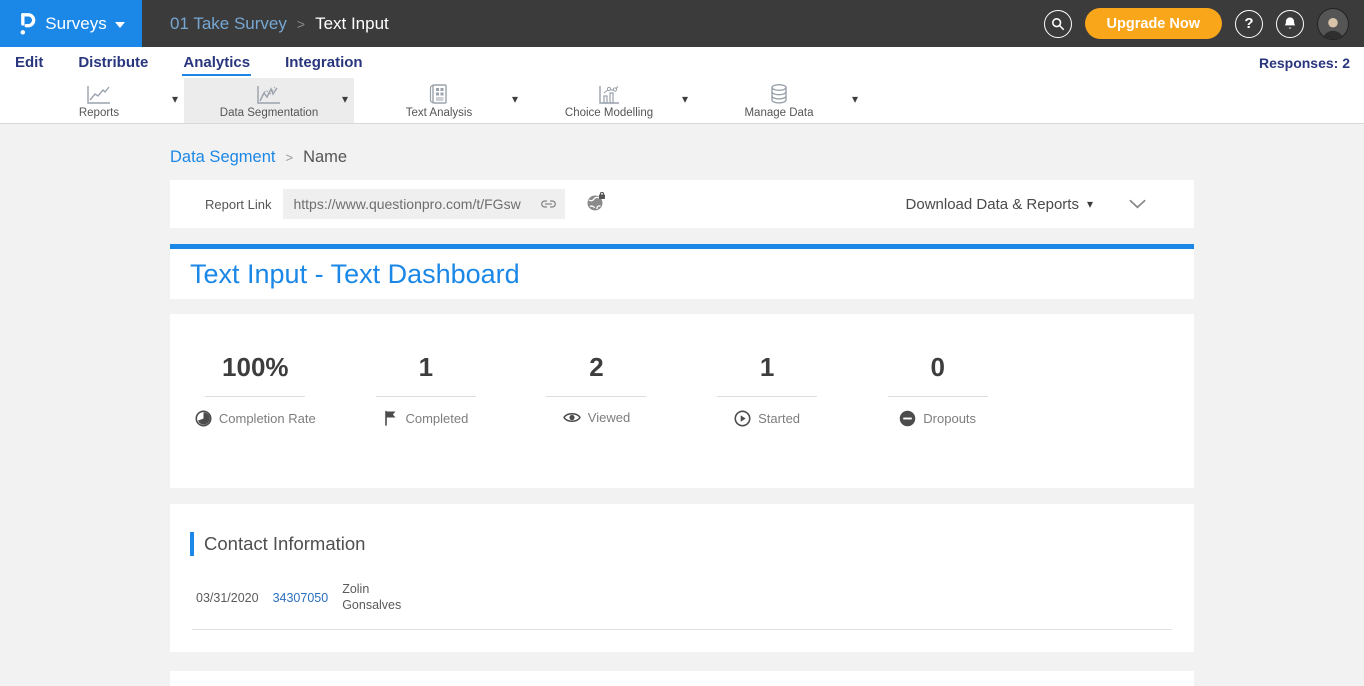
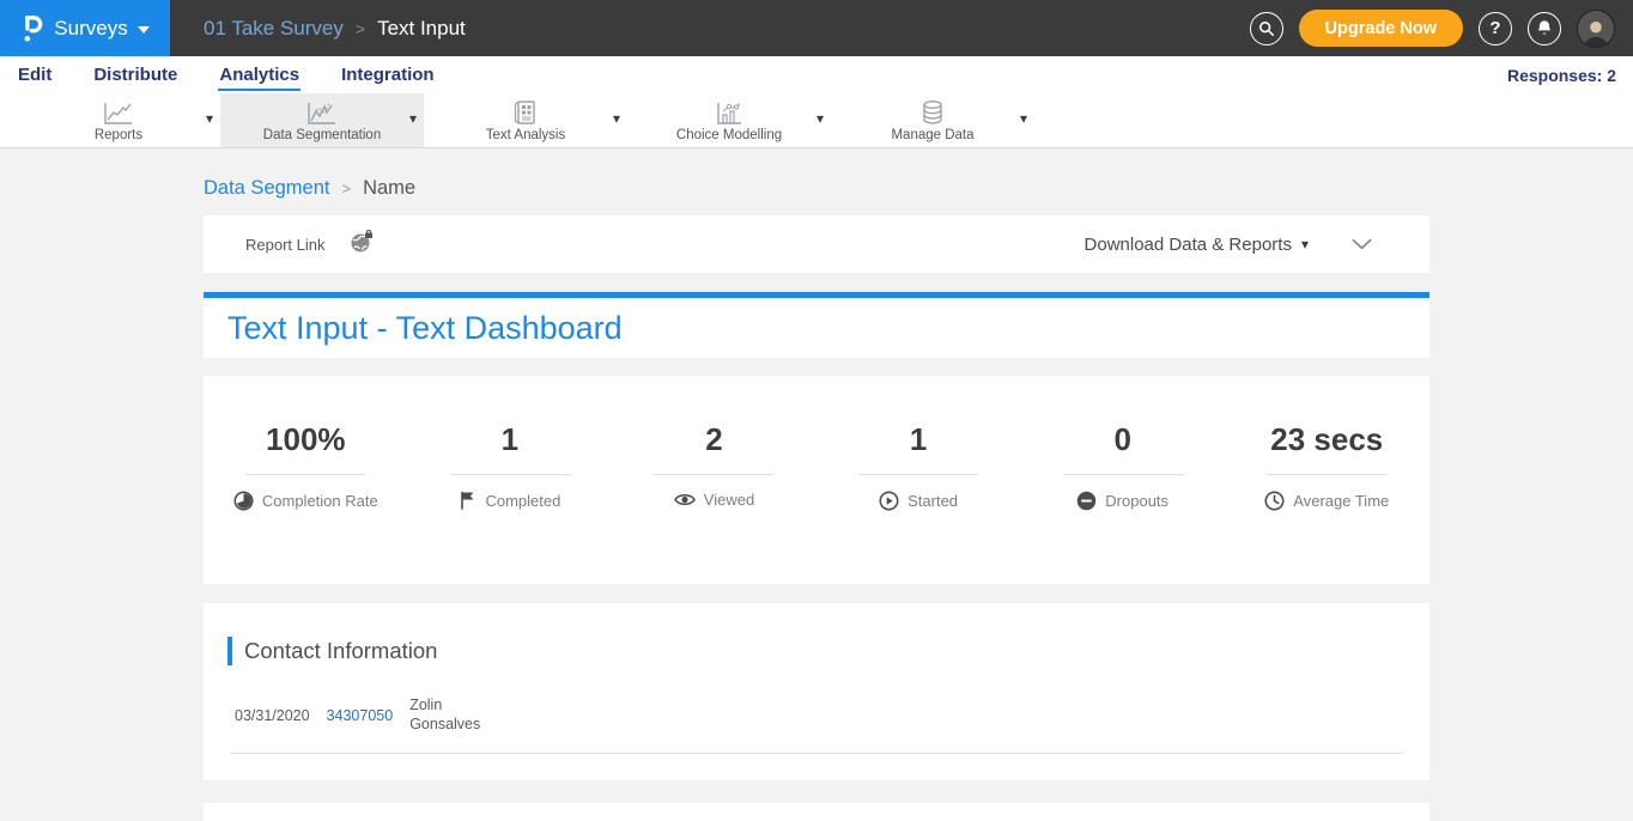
  Surveys
  01 Take Survey
  >
  Text Input
  Upgrade Now
  ?
  Edit
  Distribute
  Analytics
  Integration
  Responses: 2
  Reports
  ▾
  Data Segmentation
  ▾
  Text Analysis
  ▾
  Choice Modelling
  ▾
  Manage Data
  ▾
  Data Segment
  >
  Name
  Report Link
- https://www.questionpro.com/t/FGsw
  Download Data & Reports
  ▾
  Text Input - Text Dashboard
  100%
  Completion Rate
  1
  Completed
  2
  Viewed
  1
  Started
  0
  Dropouts
+ 23 secs
+ Average Time
  Contact Information
  03/31/2020
  34307050
  Zolin
  Gonsalves
